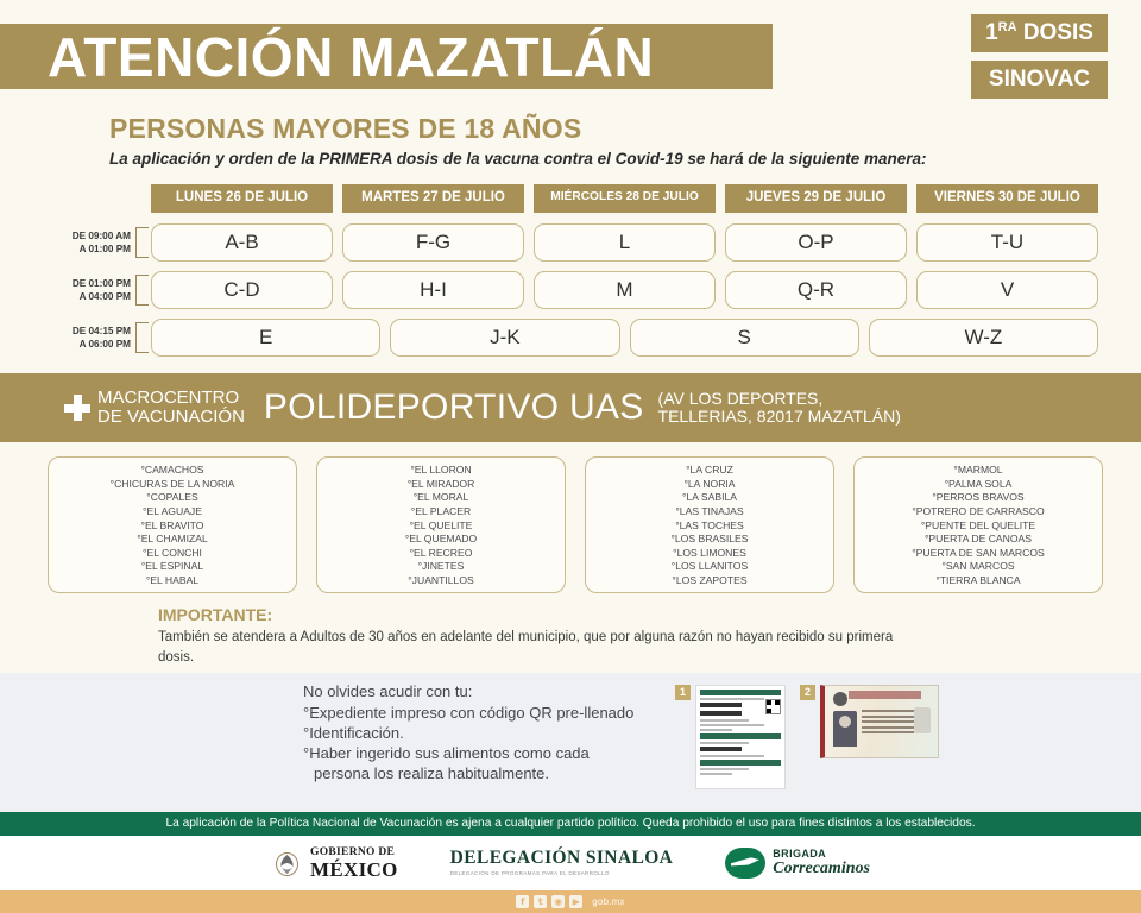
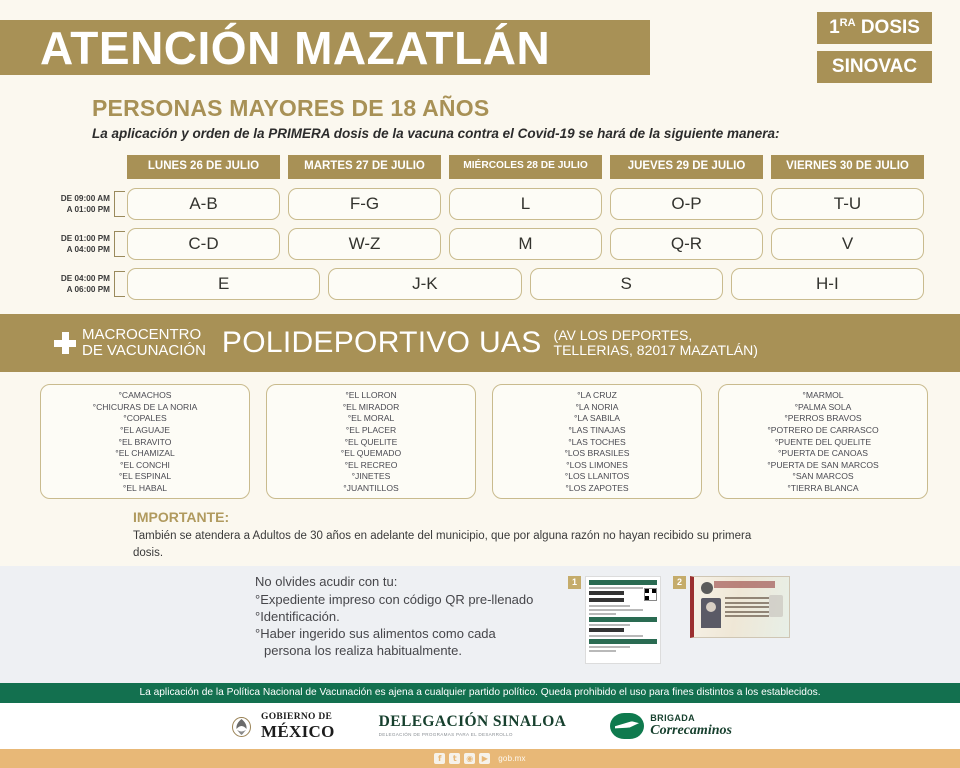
  ATENCIÓN MAZATLÁN
  1RA DOSIS
  SINOVAC
  PERSONAS MAYORES DE 18 AÑOS
  La aplicación y orden de la PRIMERA dosis de la vacuna contra el Covid-19 se hará de la siguiente manera:
  LUNES 26 DE JULIO
  MARTES 27 DE JULIO
  MIÉRCOLES 28 DE JULIO
  JUEVES 29 DE JULIO
  VIERNES 30 DE JULIO
  DE 09:00 AM
  A 01:00 PM
  A-B
  F-G
  L
  O-P
  T-U
  DE 01:00 PM
  A 04:00 PM
  C-D
- H-I
+ W-Z
  M
  Q-R
  V
- DE 04:15 PM
+ DE 04:00 PM
  A 06:00 PM
  E
  J-K
  S
- W-Z
+ H-I
  MACROCENTRO
  DE VACUNACIÓN
  POLIDEPORTIVO UAS
  (AV LOS DEPORTES, TELLERIAS, 82017 MAZATLÁN)
  °CAMACHOS
  °CHICURAS DE LA NORIA
  °COPALES
  °EL AGUAJE
  °EL BRAVITO
  °EL CHAMIZAL
  °EL CONCHI
  °EL ESPINAL
  °EL HABAL
  °EL LLORON
  °EL MIRADOR
  °EL MORAL
  °EL PLACER
  °EL QUELITE
  °EL QUEMADO
  °EL RECREO
  °JINETES
  °JUANTILLOS
  °LA CRUZ
  °LA NORIA
  °LA SABILA
  °LAS TINAJAS
  °LAS TOCHES
  °LOS BRASILES
  °LOS LIMONES
  °LOS LLANITOS
  °LOS ZAPOTES
  °MARMOL
  °PALMA SOLA
  °PERROS BRAVOS
  °POTRERO DE CARRASCO
  °PUENTE DEL QUELITE
  °PUERTA DE CANOAS
  °PUERTA DE SAN MARCOS
  °SAN MARCOS
  °TIERRA BLANCA
  IMPORTANTE:
  También se atendera a Adultos de 30 años en adelante del municipio, que por alguna razón no hayan recibido su primera dosis.
  No olvides acudir con tu:
  °Expediente impreso con código QR pre-llenado
  °Identificación.
  °Haber ingerido sus alimentos como cada
  persona los realiza habitualmente.
  1
  2
  La aplicación de la Política Nacional de Vacunación es ajena a cualquier partido político. Queda prohibido el uso para fines distintos a los establecidos.
  GOBIERNO DE
  MÉXICO
  DELEGACIÓN SINALOA
  BRIGADA
  Correcaminos
  f
  t
  ◉
  ▶
  gob.mx
